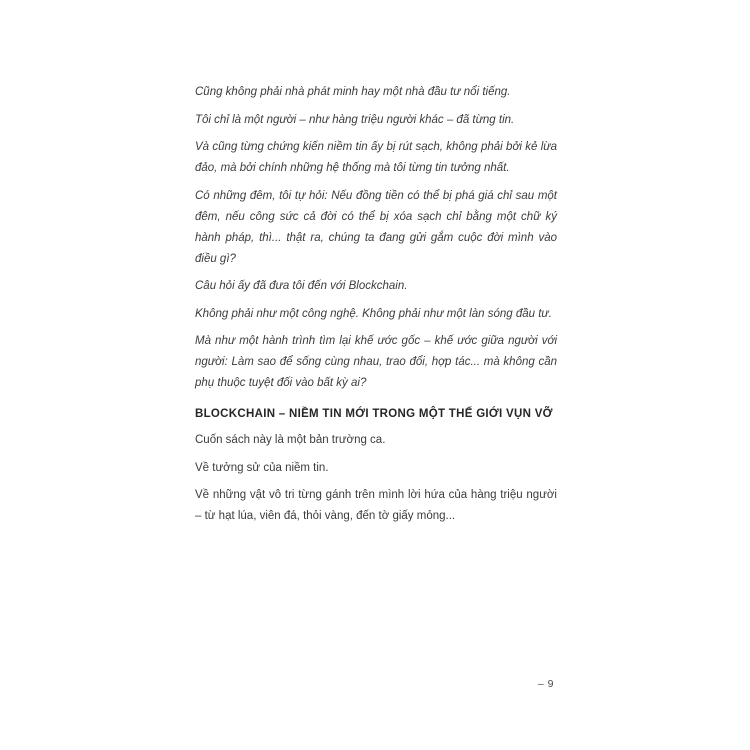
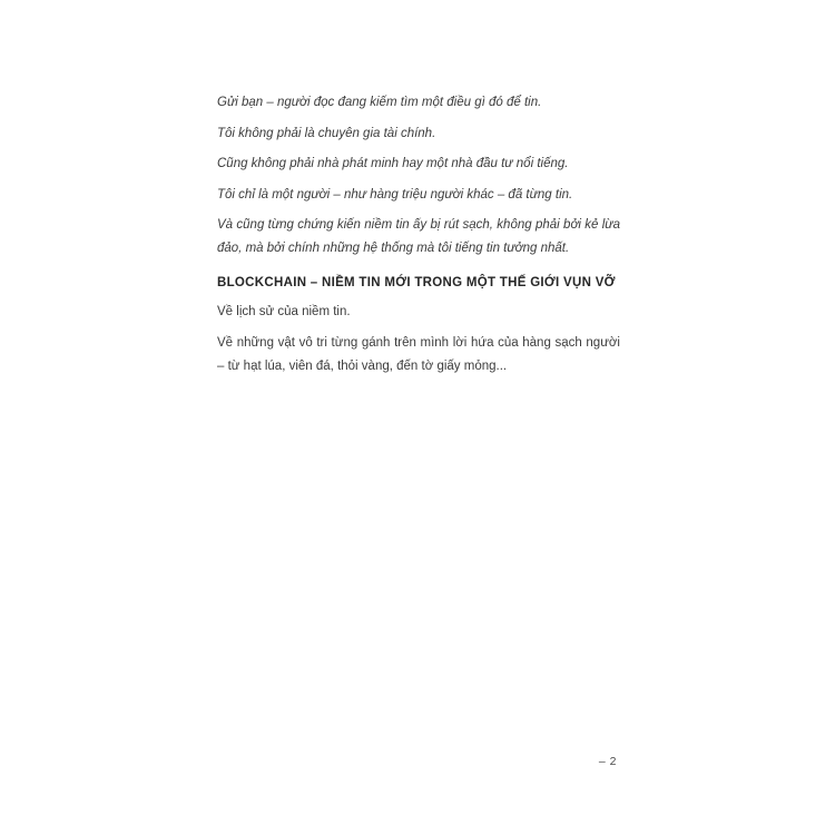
+ Gửi bạn – người đọc đang kiếm tìm một điều gì đó để tin.
+ Tôi không phải là chuyên gia tài chính.
  Cũng không phải nhà phát minh hay một nhà đầu tư nổi tiếng.
  Tôi chỉ là một người – như hàng triệu người khác – đã từng tin.
- Và cũng từng chứng kiến niềm tin ấy bị rút sạch, không phải bởi kẻ lừa đảo, mà bởi chính những hệ thống mà tôi từng tin tưởng nhất.
+ Và cũng từng chứng kiến niềm tin ấy bị rút sạch, không phải bởi kẻ lừa đảo, mà bởi chính những hệ thống mà tôi tiếng tin tưởng nhất.
- Có những đêm, tôi tự hỏi: Nếu đồng tiền có thể bị phá giá chỉ sau một đêm, nếu công sức cả đời có thể bị xóa sạch chỉ bằng một chữ ký hành pháp, thì... thật ra, chúng ta đang gửi gắm cuộc đời mình vào điều gì?
- Câu hỏi ấy đã đưa tôi đến với Blockchain.
- Không phải như một công nghệ. Không phải như một làn sóng đầu tư.
- Mà như một hành trình tìm lại khế ước gốc – khế ước giữa người với người: Làm sao để sống cùng nhau, trao đổi, hợp tác... mà không cần phụ thuộc tuyệt đối vào bất kỳ ai?
  BLOCKCHAIN – NIỀM TIN MỚI TRONG MỘT THẾ GIỚI VỤN VỠ
- Cuốn sách này là một bản trường ca.
- Về tưởng sử của niềm tin.
+ Về lịch sử của niềm tin.
- Về những vật vô tri từng gánh trên mình lời hứa của hàng triệu người – từ hạt lúa, viên đá, thỏi vàng, đến tờ giấy mỏng...
+ Về những vật vô tri từng gánh trên mình lời hứa của hàng sạch người – từ hạt lúa, viên đá, thỏi vàng, đến tờ giấy mỏng...
- – 9
+ – 2
